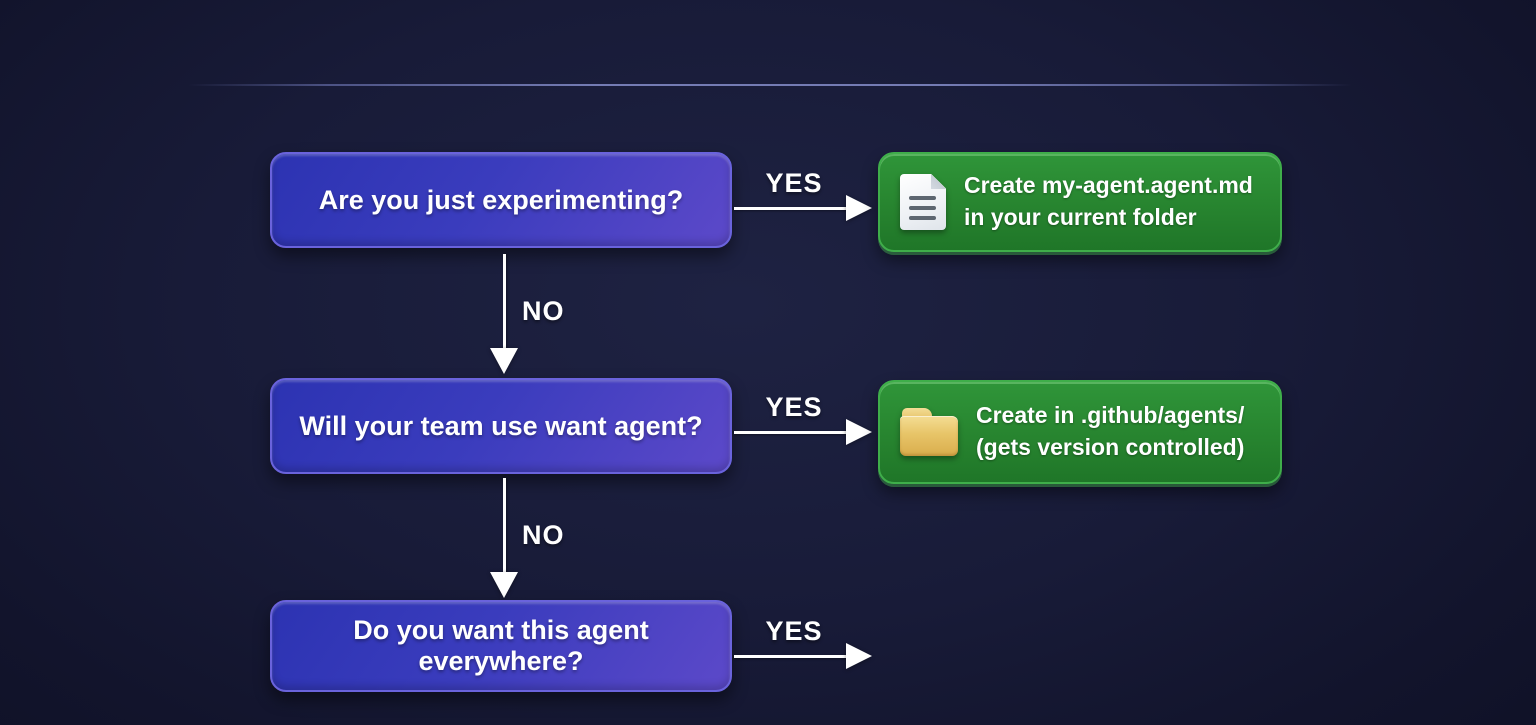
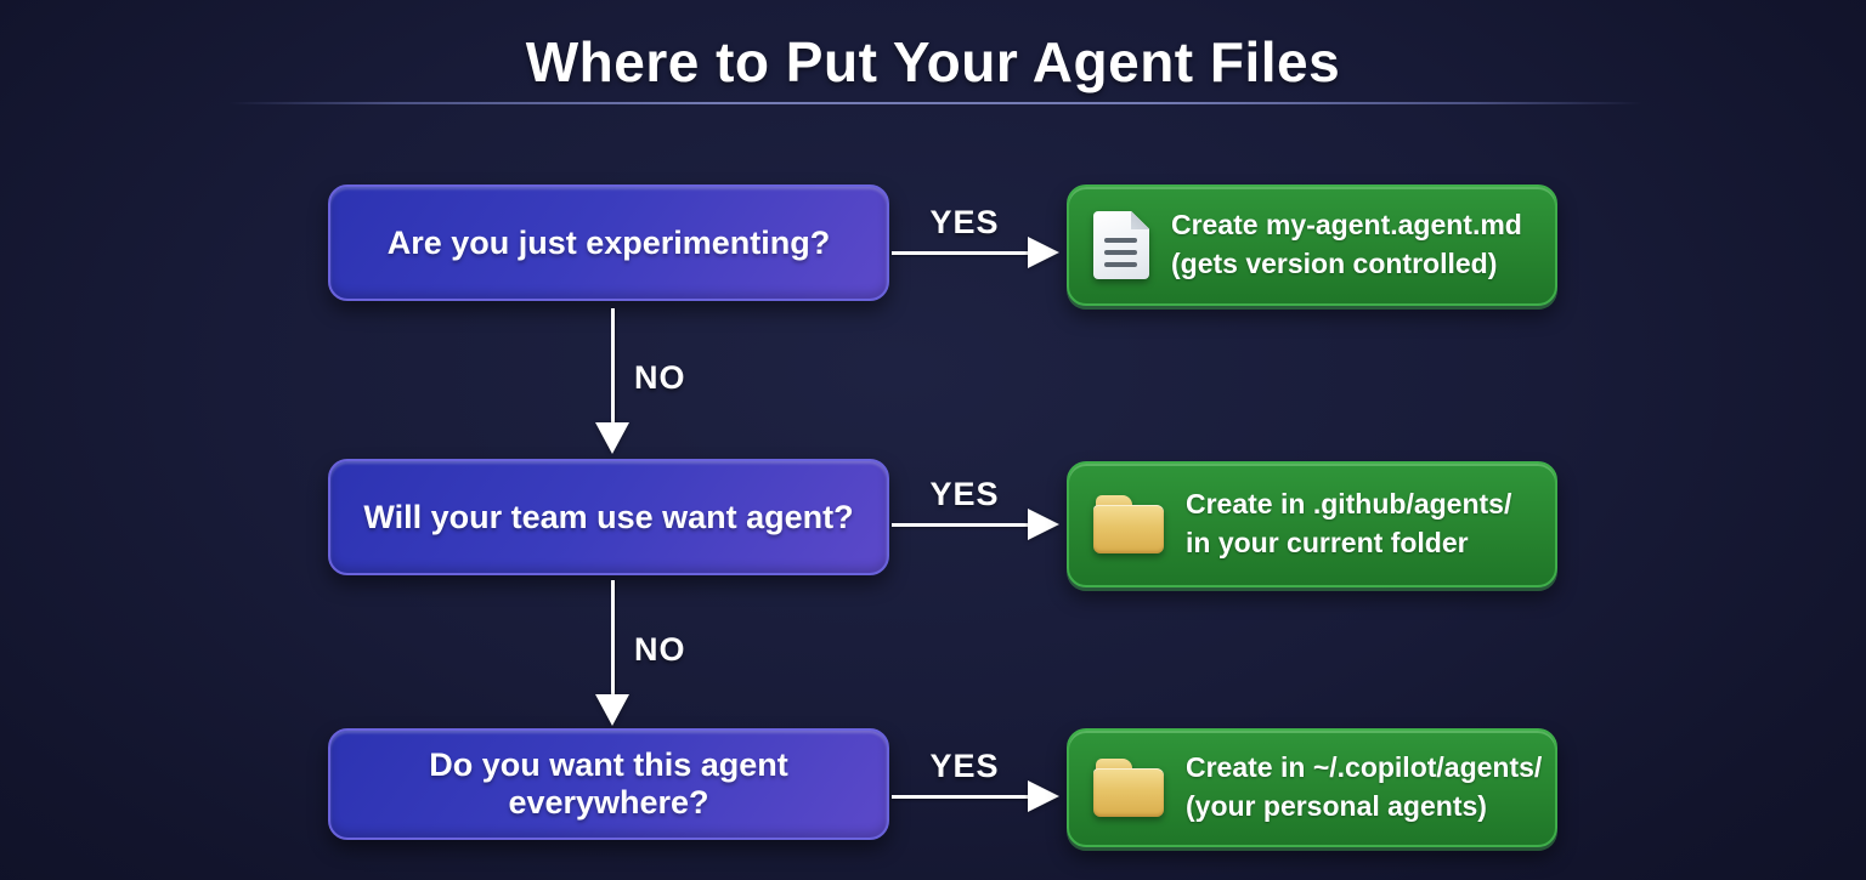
+ Where to Put Your Agent Files
  Are you just experimenting?
  YES
  Create my-agent.agent.md
- in your current folder
+ (gets version controlled)
  NO
  Will your team use want agent?
  YES
  Create in .github/agents/
- (gets version controlled)
+ in your current folder
  NO
  Do you want this agent everywhere?
  YES
+ Create in ~/.copilot/agents/
+ (your personal agents)
